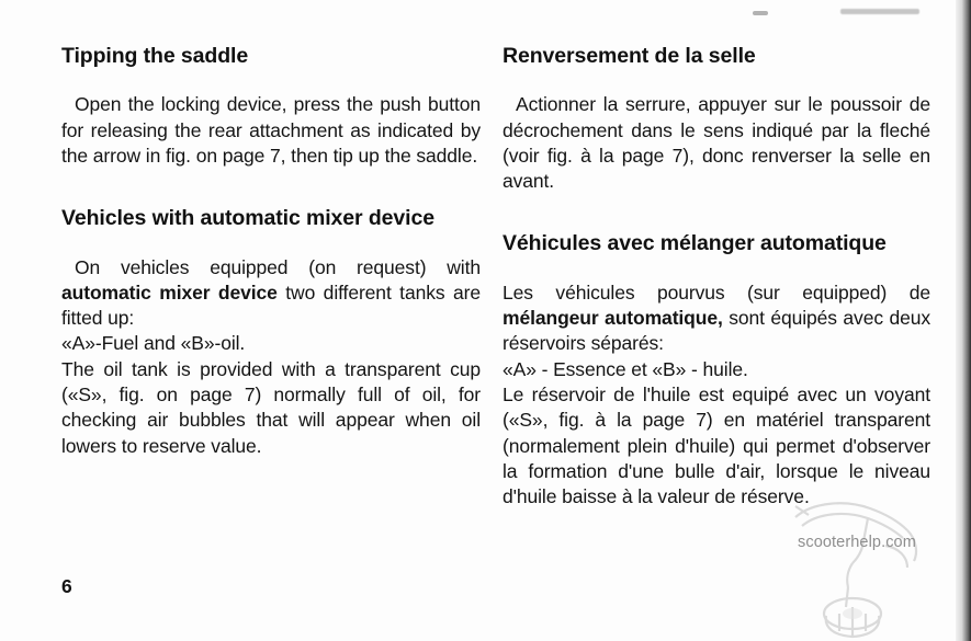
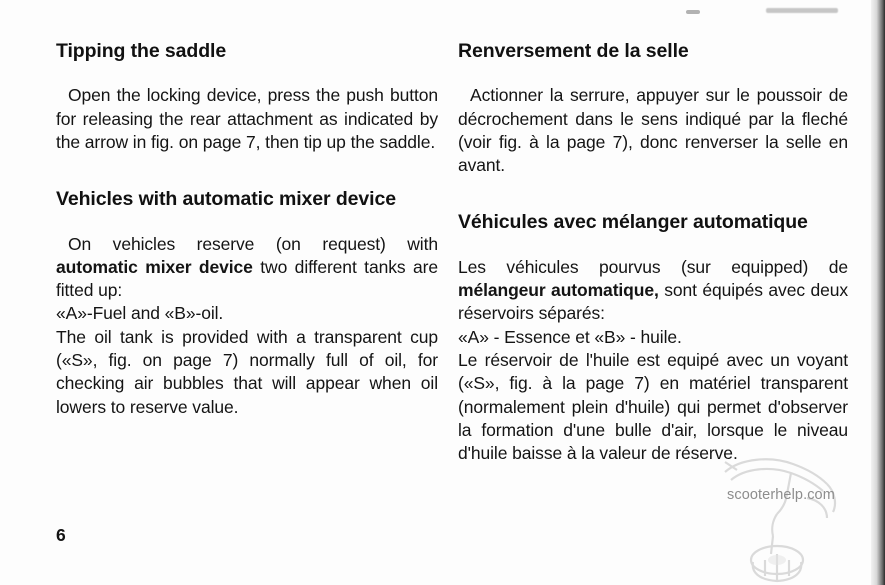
  Tipping the saddle
  Open the locking device, press the push button for releasing the rear attachment as indicated by the arrow in fig. on page 7, then tip up the saddle.
  Vehicles with automatic mixer device
- On vehicles equipped (on request) with automatic mixer device two different tanks are fitted up:
+ On vehicles reserve (on request) with automatic mixer device two different tanks are fitted up:
  «A»-Fuel and «B»-oil.
  The oil tank is provided with a transparent cup («S», fig. on page 7) normally full of oil, for checking air bubbles that will appear when oil lowers to reserve value.
  Renversement de la selle
  Actionner la serrure, appuyer sur le poussoir de décrochement dans le sens indiqué par la fleché (voir fig. à la page 7), donc renverser la selle en avant.
  Véhicules avec mélanger automatique
  Les véhicules pourvus (sur equipped) de mélangeur automatique, sont équipés avec deux réservoirs séparés:
  «A» - Essence et «B» - huile.
  Le réservoir de l'huile est equipé avec un voyant («S», fig. à la page 7) en matériel transparent (normalement plein d'huile) qui permet d'observer la formation d'une bulle d'air, lorsque le niveau d'huile baisse à la valeur de réserve.
  6
  scooterhelp.com
